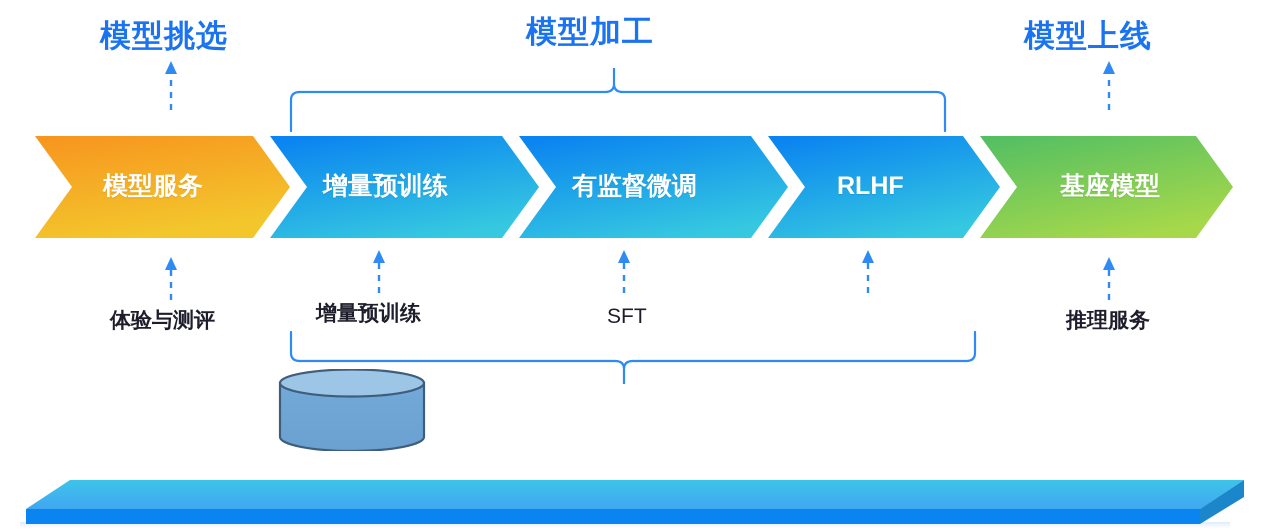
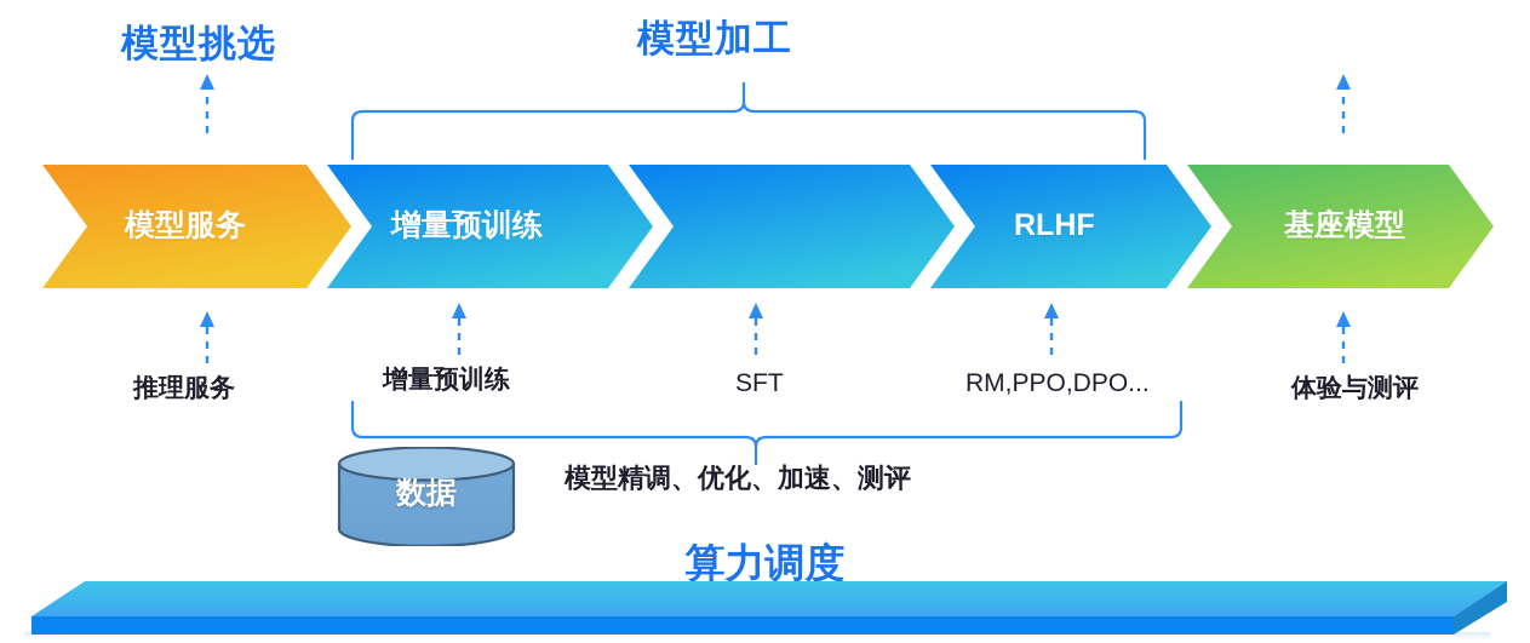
  模型挑选
  模型加工
- 模型上线
  模型服务
  增量预训练
- 有监督微调
  RLHF
  基座模型
- 体验与测评
+ 推理服务
  增量预训练
  SFT
+ RM,PPO,DPO...
- 推理服务
+ 体验与测评
+ 数据
+ 模型精调、优化、加速、测评
+ 算力调度
